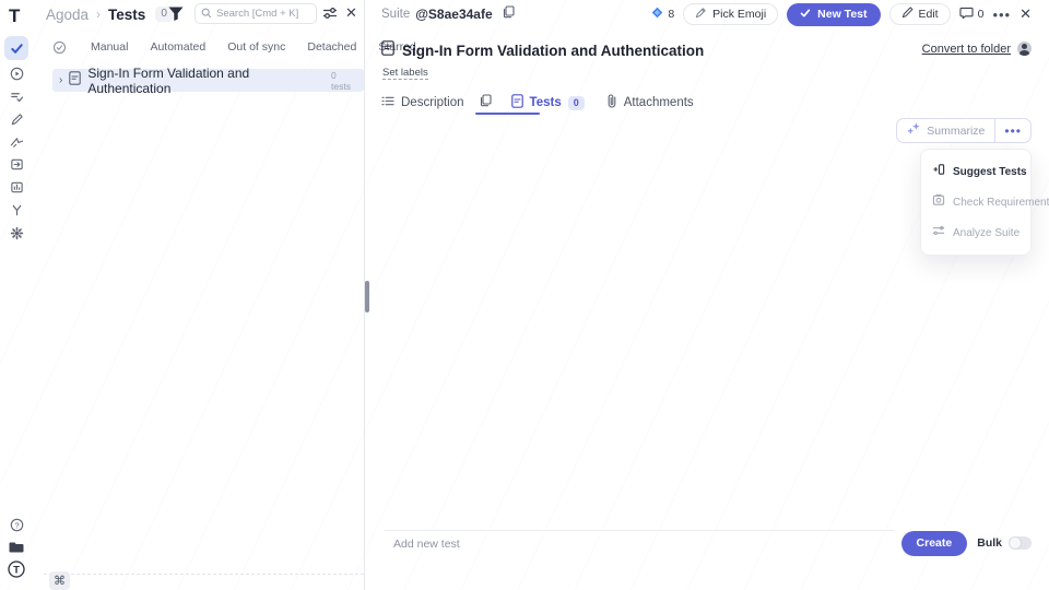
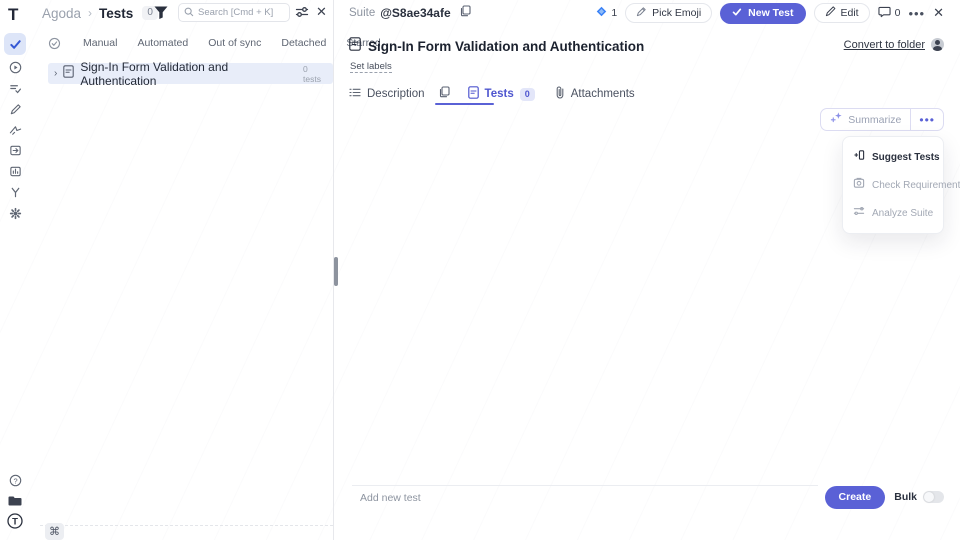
  T
  ?
  T
  Agoda
  ›
  Tests
  0
  Search [Cmd + K]
  ✕
  Manual
  Automated
  Out of sync
  Detached
  tarred
  ›
  Sign-In Form Validation and Authentication
  0 tests
  ⌘
  Suite
  @S8ae34afe
- 8
+ 1
  Pick Emoji
  New Test
  Edit
  0
  •••
  ✕
  Sign-In Form Validation and Authentication
  Convert to folder
  Set labels
  Description
  Tests
  0
  Attachments
  Summarize
  •••
  Suggest Tests
  Check Requirement
  Analyze Suite
  Add new test
  Create
  Bulk
